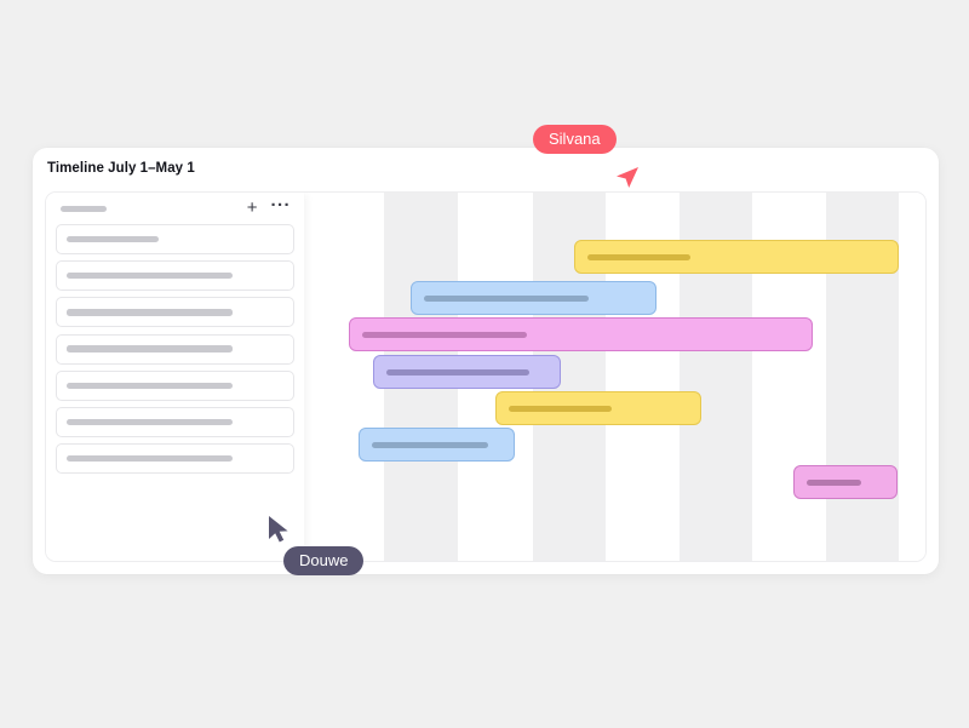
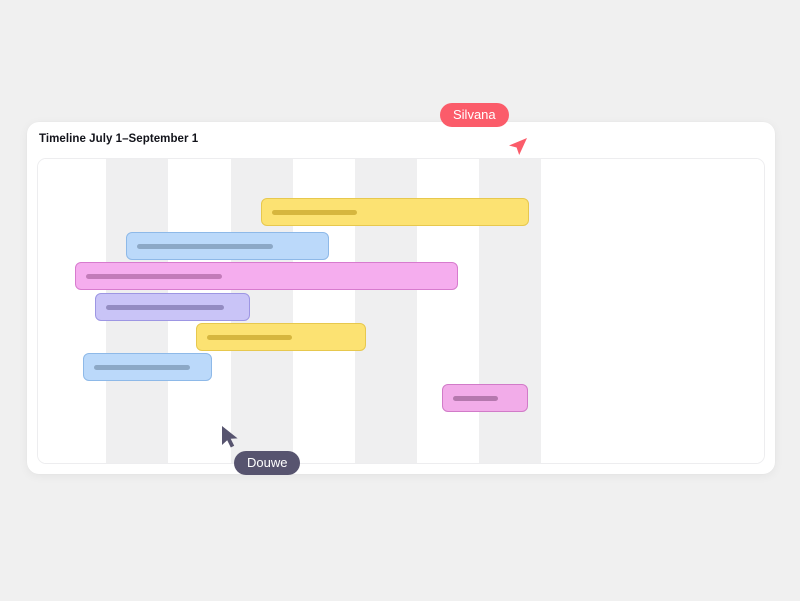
- Timeline July 1–May 1
+ Timeline July 1–September 1
- +
- ···
  Silvana
  Douwe
